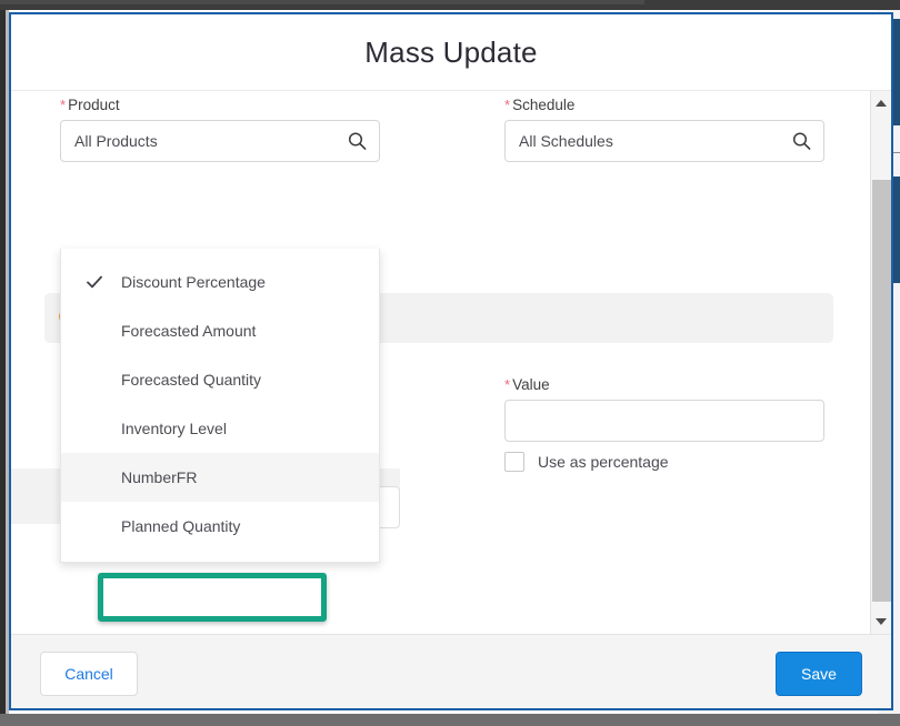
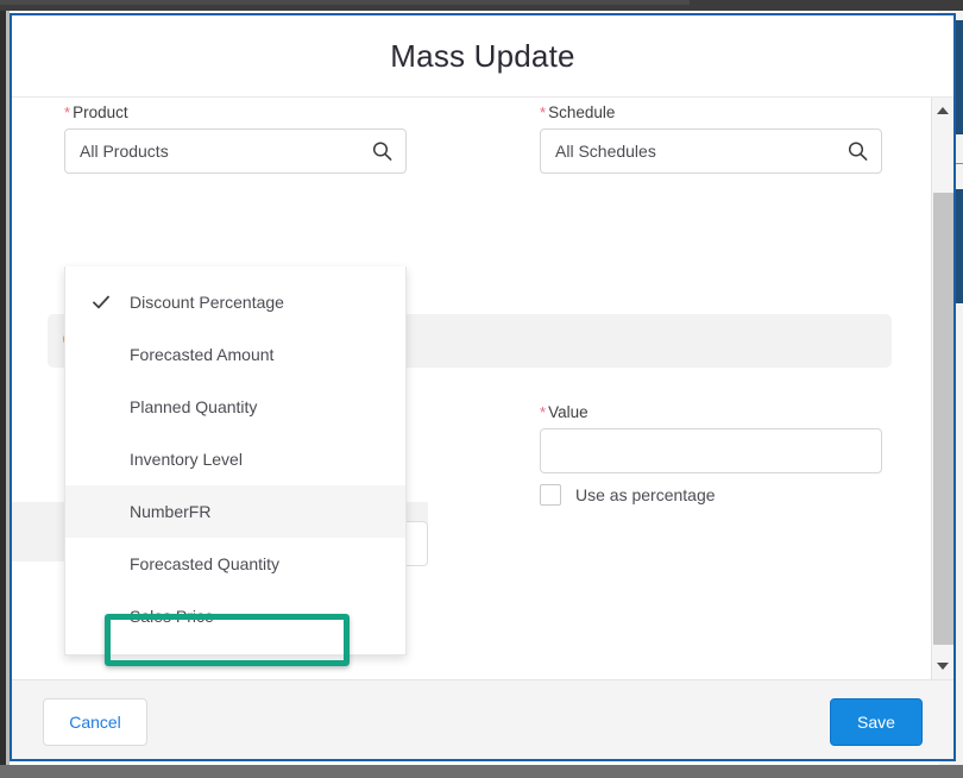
  Mass Update
  * Product
  All Products
  * Schedule
  All Schedules
  * Value
  Use as percentage
  Discount Percentage
  Forecasted Amount
- Forecasted Quantity
+ Planned Quantity
  Inventory Level
  NumberFR
- Planned Quantity
+ Forecasted Quantity
+ Sales Price
  Cancel
  Save
